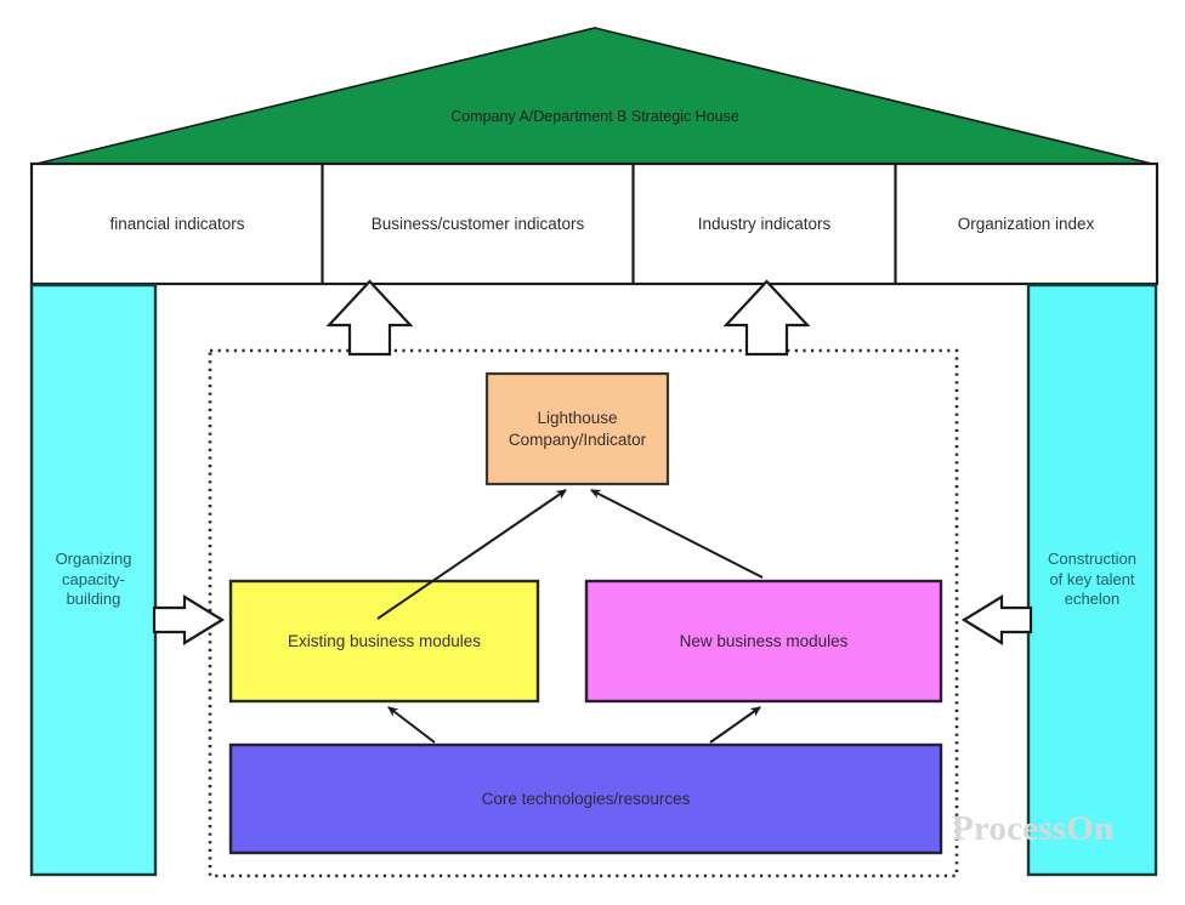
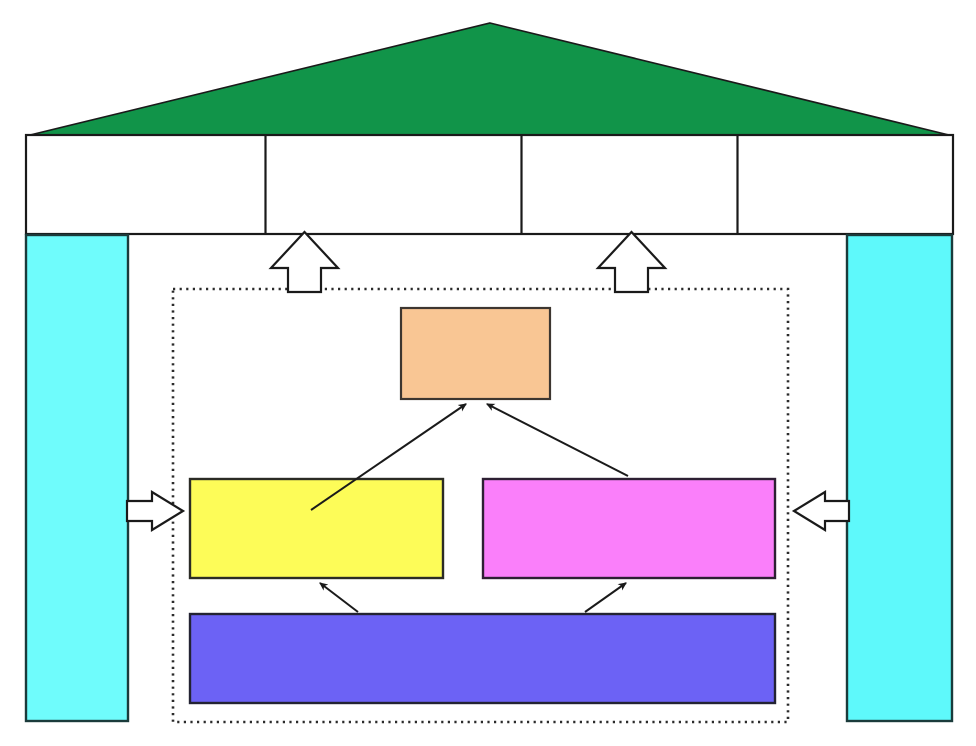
- Company A/Department B Strategic House
- financial indicators
- Business/customer indicators
- Industry indicators
- Organization index
- Organizing
- capacity-
- building
- Construction
- of key talent
- echelon
- Lighthouse
- Company/Indicator
- Existing business modules
- New business modules
- Core technologies/resources
- ProcessOn
